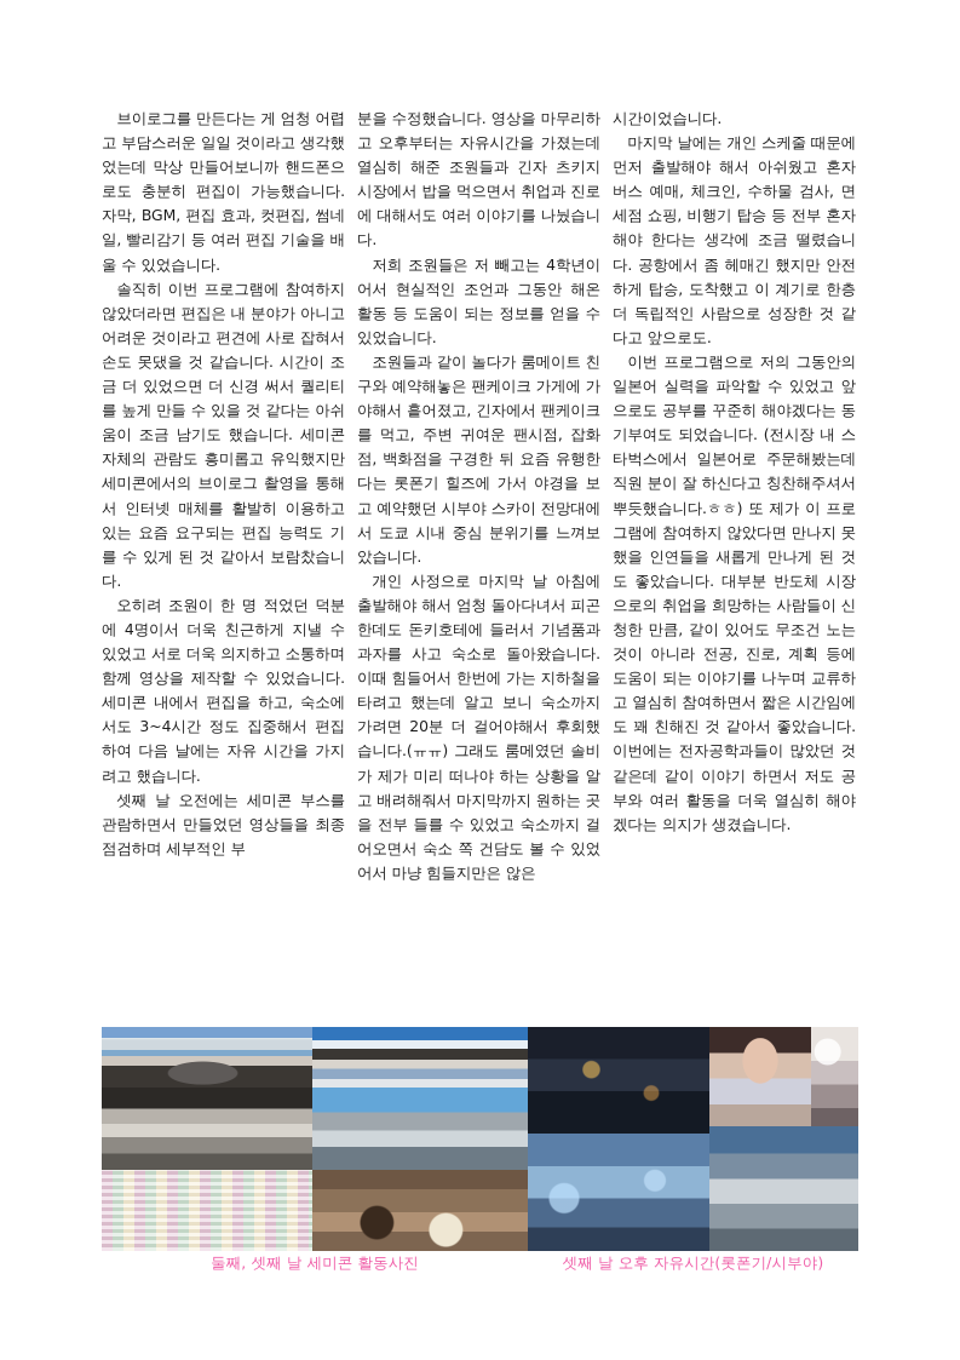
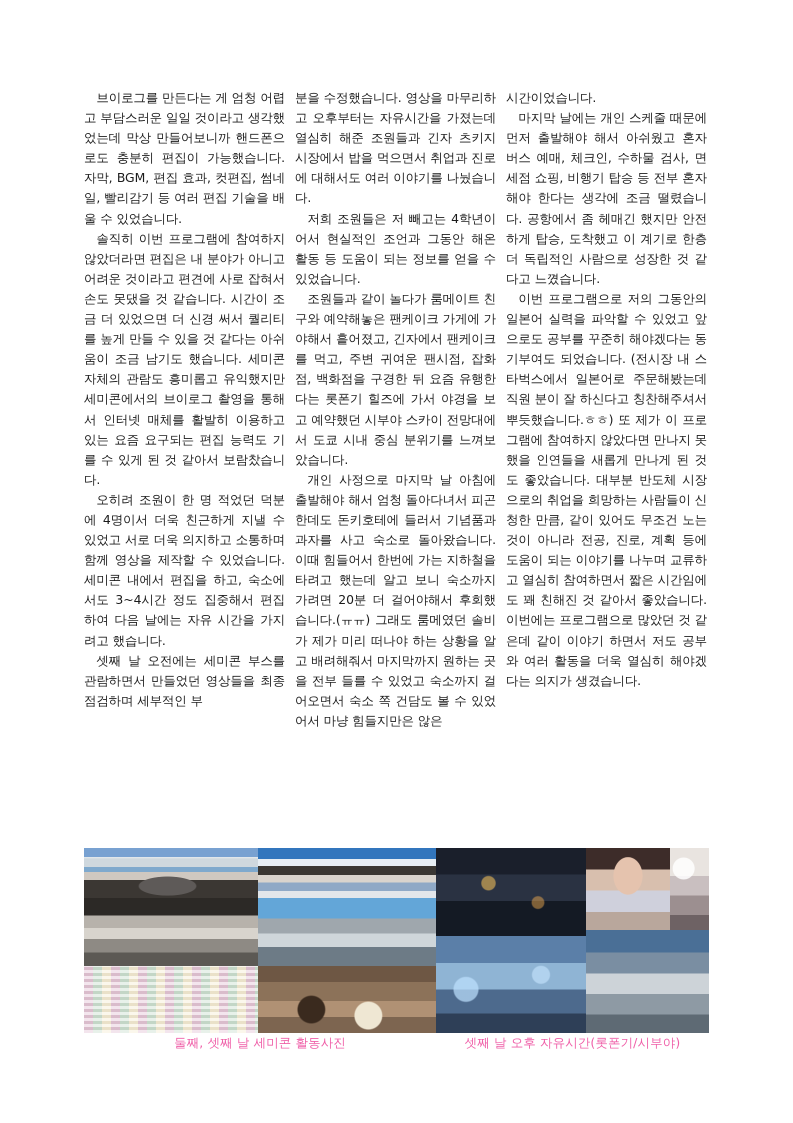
  브이로그를 만든다는 게 엄청 어렵고 부담스러운 일일 것이라고 생각했었는데 막상 만들어보니까 핸드폰으로도 충분히 편집이 가능했습니다. 자막, BGM, 편집 효과, 컷편집, 썸네일, 빨리감기 등 여러 편집 기술을 배울 수 있었습니다.
  솔직히 이번 프로그램에 참여하지 않았더라면 편집은 내 분야가 아니고 어려운 것이라고 편견에 사로 잡혀서 손도 못댔을 것 같습니다. 시간이 조금 더 있었으면 더 신경 써서 퀄리티를 높게 만들 수 있을 것 같다는 아쉬움이 조금 남기도 했습니다. 세미콘 자체의 관람도 흥미롭고 유익했지만 세미콘에서의 브이로그 촬영을 통해서 인터넷 매체를 활발히 이용하고 있는 요즘 요구되는 편집 능력도 기를 수 있게 된 것 같아서 보람찼습니다.
  오히려 조원이 한 명 적었던 덕분에 4명이서 더욱 친근하게 지낼 수 있었고 서로 더욱 의지하고 소통하며 함께 영상을 제작할 수 있었습니다. 세미콘 내에서 편집을 하고, 숙소에서도 3~4시간 정도 집중해서 편집하여 다음 날에는 자유 시간을 가지려고 했습니다.
  셋째 날 오전에는 세미콘 부스를 관람하면서 만들었던 영상들을 최종 점검하며 세부적인 부
  분을 수정했습니다. 영상을 마무리하고 오후부터는 자유시간을 가졌는데 열심히 해준 조원들과 긴자 츠키지 시장에서 밥을 먹으면서 취업과 진로에 대해서도 여러 이야기를 나눴습니다.
  저희 조원들은 저 빼고는 4학년이어서 현실적인 조언과 그동안 해온 활동 등 도움이 되는 정보를 얻을 수 있었습니다.
  조원들과 같이 놀다가 룸메이트 친구와 예약해놓은 팬케이크 가게에 가야해서 흩어졌고, 긴자에서 팬케이크를 먹고, 주변 귀여운 팬시점, 잡화점, 백화점을 구경한 뒤 요즘 유행한다는 롯폰기 힐즈에 가서 야경을 보고 예약했던 시부야 스카이 전망대에서 도쿄 시내 중심 분위기를 느껴보았습니다.
  개인 사정으로 마지막 날 아침에 출발해야 해서 엄청 돌아다녀서 피곤한데도 돈키호테에 들러서 기념품과 과자를 사고 숙소로 돌아왔습니다. 이때 힘들어서 한번에 가는 지하철을 타려고 했는데 알고 보니 숙소까지 가려면 20분 더 걸어야해서 후회했습니다.(ㅠㅠ) 그래도 룸메였던 솔비가 제가 미리 떠나야 하는 상황을 알고 배려해줘서 마지막까지 원하는 곳을 전부 들를 수 있었고 숙소까지 걸어오면서 숙소 쪽 건담도 볼 수 있었어서 마냥 힘들지만은 않은
  시간이었습니다.
- 마지막 날에는 개인 스케줄 때문에 먼저 출발해야 해서 아쉬웠고 혼자 버스 예매, 체크인, 수하물 검사, 면세점 쇼핑, 비행기 탑승 등 전부 혼자 해야 한다는 생각에 조금 떨렸습니다. 공항에서 좀 헤매긴 했지만 안전하게 탑승, 도착했고 이 계기로 한층 더 독립적인 사람으로 성장한 것 같다고 앞으로도.
+ 마지막 날에는 개인 스케줄 때문에 먼저 출발해야 해서 아쉬웠고 혼자 버스 예매, 체크인, 수하물 검사, 면세점 쇼핑, 비행기 탑승 등 전부 혼자 해야 한다는 생각에 조금 떨렸습니다. 공항에서 좀 헤매긴 했지만 안전하게 탑승, 도착했고 이 계기로 한층 더 독립적인 사람으로 성장한 것 같다고 느꼈습니다.
- 이번 프로그램으로 저의 그동안의 일본어 실력을 파악할 수 있었고 앞으로도 공부를 꾸준히 해야겠다는 동기부여도 되었습니다. (전시장 내 스타벅스에서 일본어로 주문해봤는데 직원 분이 잘 하신다고 칭찬해주셔서 뿌듯했습니다.ㅎㅎ) 또 제가 이 프로그램에 참여하지 않았다면 만나지 못했을 인연들을 새롭게 만나게 된 것도 좋았습니다. 대부분 반도체 시장으로의 취업을 희망하는 사람들이 신청한 만큼, 같이 있어도 무조건 노는 것이 아니라 전공, 진로, 계획 등에 도움이 되는 이야기를 나누며 교류하고 열심히 참여하면서 짧은 시간임에도 꽤 친해진 것 같아서 좋았습니다. 이번에는 전자공학과들이 많았던 것 같은데 같이 이야기 하면서 저도 공부와 여러 활동을 더욱 열심히 해야겠다는 의지가 생겼습니다.
+ 이번 프로그램으로 저의 그동안의 일본어 실력을 파악할 수 있었고 앞으로도 공부를 꾸준히 해야겠다는 동기부여도 되었습니다. (전시장 내 스타벅스에서 일본어로 주문해봤는데 직원 분이 잘 하신다고 칭찬해주셔서 뿌듯했습니다.ㅎㅎ) 또 제가 이 프로그램에 참여하지 않았다면 만나지 못했을 인연들을 새롭게 만나게 된 것도 좋았습니다. 대부분 반도체 시장으로의 취업을 희망하는 사람들이 신청한 만큼, 같이 있어도 무조건 노는 것이 아니라 전공, 진로, 계획 등에 도움이 되는 이야기를 나누며 교류하고 열심히 참여하면서 짧은 시간임에도 꽤 친해진 것 같아서 좋았습니다. 이번에는 프로그램으로 많았던 것 같은데 같이 이야기 하면서 저도 공부와 여러 활동을 더욱 열심히 해야겠다는 의지가 생겼습니다.
  둘째, 셋째 날 세미콘 활동사진
  셋째 날 오후 자유시간(롯폰기/시부야)
